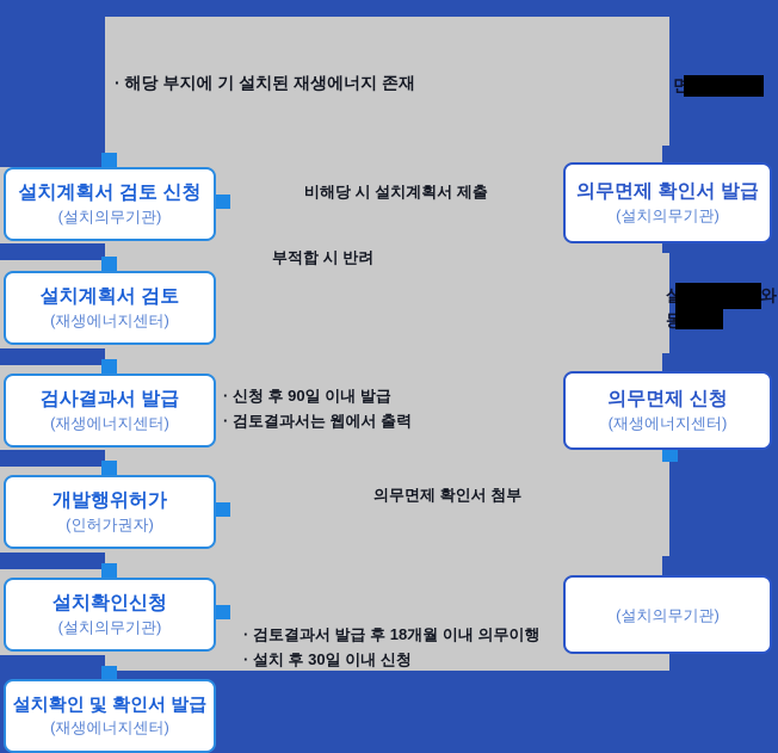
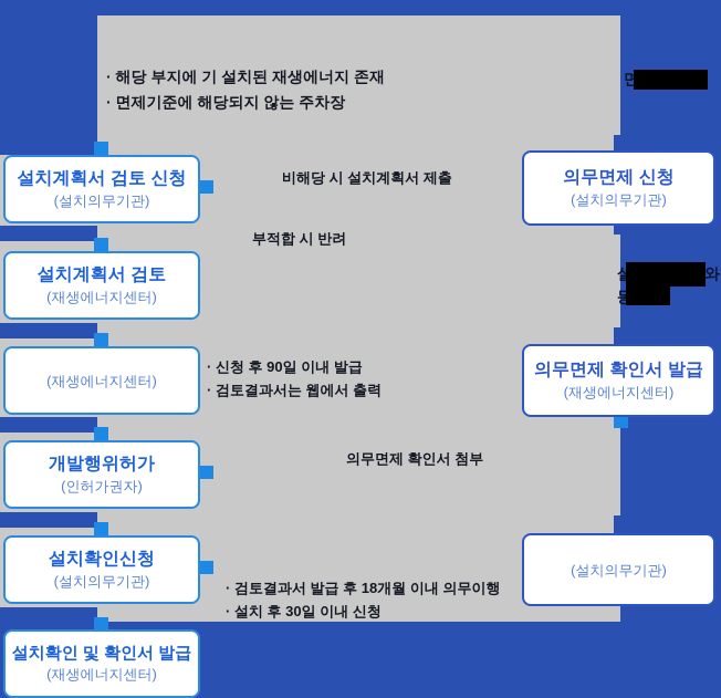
  설치계획서 검토 신청
  (설치의무기관)
  설치계획서 검토
  (재생에너지센터)
- 검사결과서 발급
  (재생에너지센터)
  개발행위허가
  (인허가권자)
  설치확인신청
  (설치의무기관)
  설치확인 및 확인서 발급
  (재생에너지센터)
- 의무면제 확인서 발급
+ 의무면제 신청
  (설치의무기관)
- 의무면제 신청
+ 의무면제 확인서 발급
  (재생에너지센터)
  (설치의무기관)
  · 해당 부지에 기 설치된 재생에너지 존재
+ · 면제기준에 해당되지 않는 주차장
  비해당 시 설치계획서 제출
  부적합 시 반려
  · 신청 후 90일 이내 발급
  · 검토결과서는 웹에서 출력
  의무면제 확인서 첨부
  · 검토결과서 발급 후 18개월 이내 의무이행
  · 설치 후 30일 이내 신청
  면
  설
  와
  동
